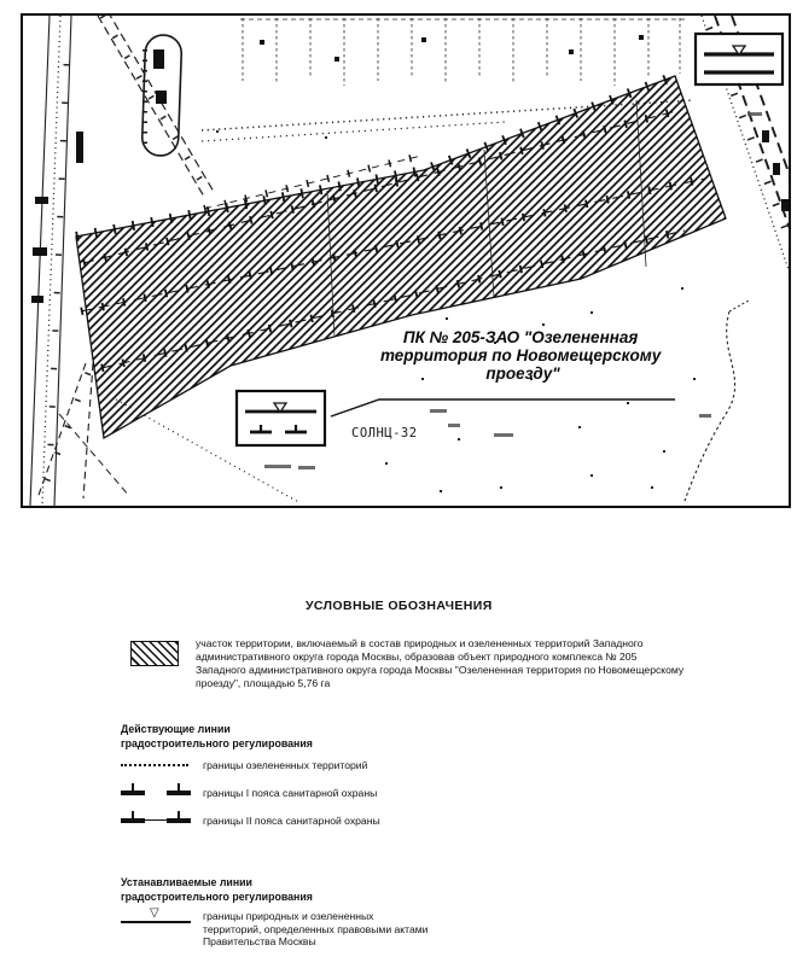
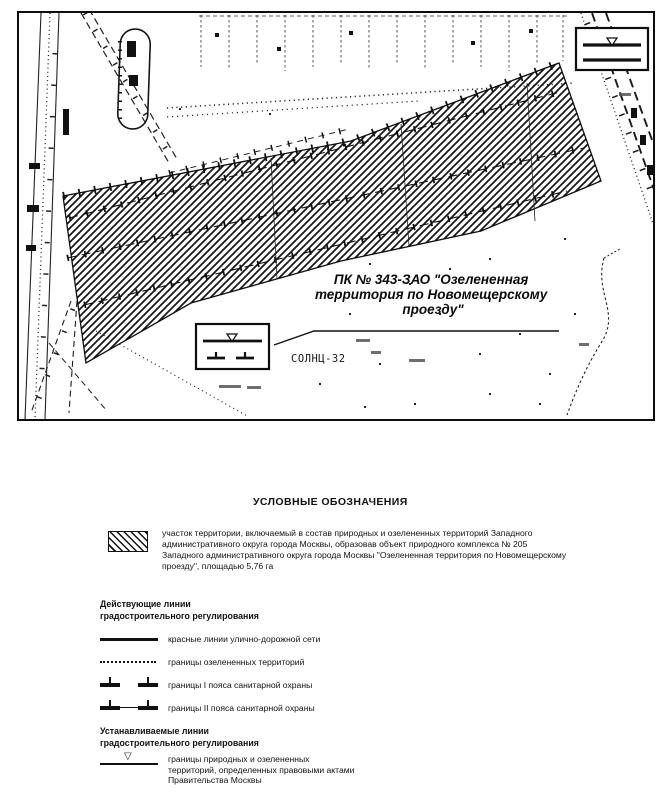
- ПК № 205-ЗАО "Озелененная территория по Новомещерскому проезду"
+ ПК № 343-ЗАО "Озелененная территория по Новомещерскому проезду"
  СОЛНЦ-32
  УСЛОВНЫЕ ОБОЗНАЧЕНИЯ
  участок территории, включаемый в состав природных и озелененных территорий Западного административного округа города Москвы, образовав объект природного комплекса № 205 Западного административного округа города Москвы "Озелененная территория по Новомещерскому проезду", площадью 5,76 га
  Действующие линии
  градостроительного регулирования
+ красные линии улично-дорожной сети
  границы озелененных территорий
  границы I пояса санитарной охраны
  границы II пояса санитарной охраны
  Устанавливаемые линии
  градостроительного регулирования
  ▽
  границы природных и озелененных территорий, определенных правовыми актами Правительства Москвы
